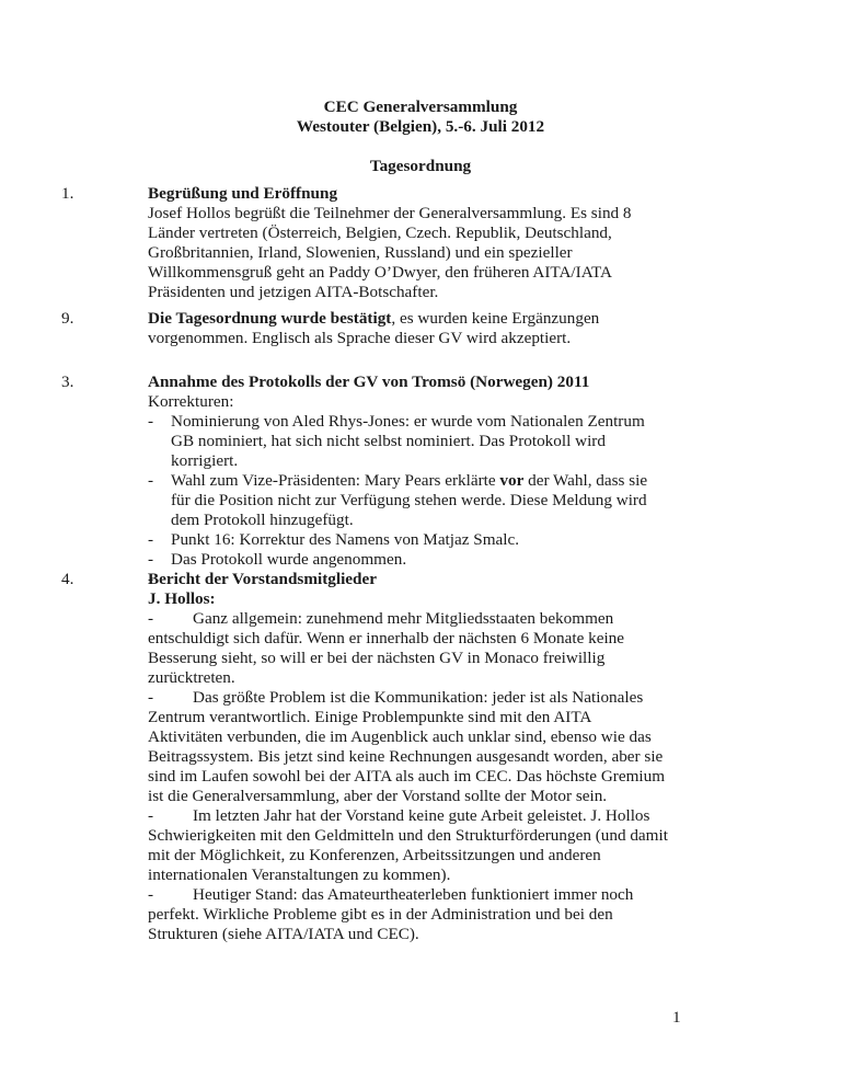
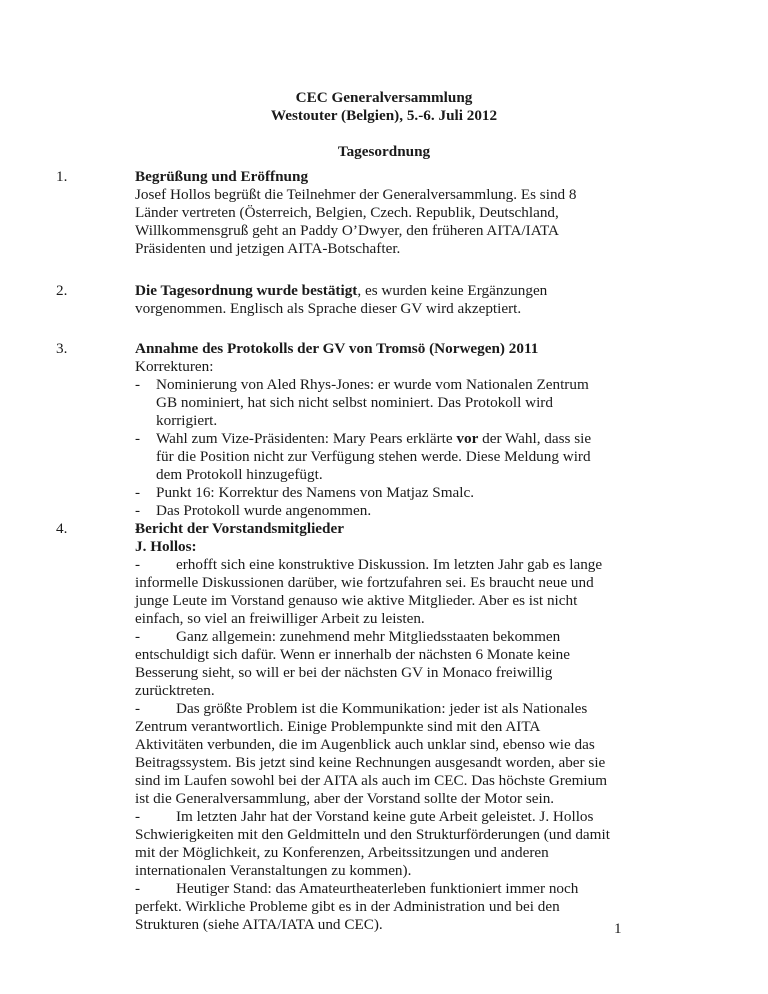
  CEC Generalversammlung
  Westouter (Belgien), 5.-6. Juli 2012
  Tagesordnung
  1.
  Begrüßung und Eröffnung
  Josef Hollos begrüßt die Teilnehmer der Generalversammlung. Es sind 8
  Länder vertreten (Österreich, Belgien, Czech. Republik, Deutschland,
- Großbritannien, Irland, Slowenien, Russland) und ein spezieller
  Willkommensgruß geht an Paddy O’Dwyer, den früheren AITA/IATA
  Präsidenten und jetzigen AITA-Botschafter.
- 9.
+ 2.
  Die Tagesordnung wurde bestätigt, es wurden keine Ergänzungen
  vorgenommen. Englisch als Sprache dieser GV wird akzeptiert.
  3.
  Annahme des Protokolls der GV von Tromsö (Norwegen) 2011
  Korrekturen:
  -
  Nominierung von Aled Rhys-Jones: er wurde vom Nationalen Zentrum
  GB nominiert, hat sich nicht selbst nominiert. Das Protokoll wird
  korrigiert.
  -
  Wahl zum Vize-Präsidenten: Mary Pears erklärte vor der Wahl, dass sie
  für die Position nicht zur Verfügung stehen werde. Diese Meldung wird
  dem Protokoll hinzugefügt.
  -
  Punkt 16: Korrektur des Namens von Matjaz Smalc.
  -
  Das Protokoll wurde angenommen.
  -
  4.
  Bericht der Vorstandsmitglieder
  J. Hollos:
+ - erhofft sich eine konstruktive Diskussion. Im letzten Jahr gab es lange
+ informelle Diskussionen darüber, wie fortzufahren sei. Es braucht neue und
+ junge Leute im Vorstand genauso wie aktive Mitglieder. Aber es ist nicht
+ einfach, so viel an freiwilliger Arbeit zu leisten.
  - Ganz allgemein: zunehmend mehr Mitgliedsstaaten bekommen
  entschuldigt sich dafür. Wenn er innerhalb der nächsten 6 Monate keine
  Besserung sieht, so will er bei der nächsten GV in Monaco freiwillig
  zurücktreten.
  - Das größte Problem ist die Kommunikation: jeder ist als Nationales
  Zentrum verantwortlich. Einige Problempunkte sind mit den AITA
  Aktivitäten verbunden, die im Augenblick auch unklar sind, ebenso wie das
  Beitragssystem. Bis jetzt sind keine Rechnungen ausgesandt worden, aber sie
  sind im Laufen sowohl bei der AITA als auch im CEC. Das höchste Gremium
  ist die Generalversammlung, aber der Vorstand sollte der Motor sein.
  - Im letzten Jahr hat der Vorstand keine gute Arbeit geleistet. J. Hollos
  Schwierigkeiten mit den Geldmitteln und den Strukturförderungen (und damit
  mit der Möglichkeit, zu Konferenzen, Arbeitssitzungen und anderen
  internationalen Veranstaltungen zu kommen).
  - Heutiger Stand: das Amateurtheaterleben funktioniert immer noch
  perfekt. Wirkliche Probleme gibt es in der Administration und bei den
  Strukturen (siehe AITA/IATA und CEC).
  1
